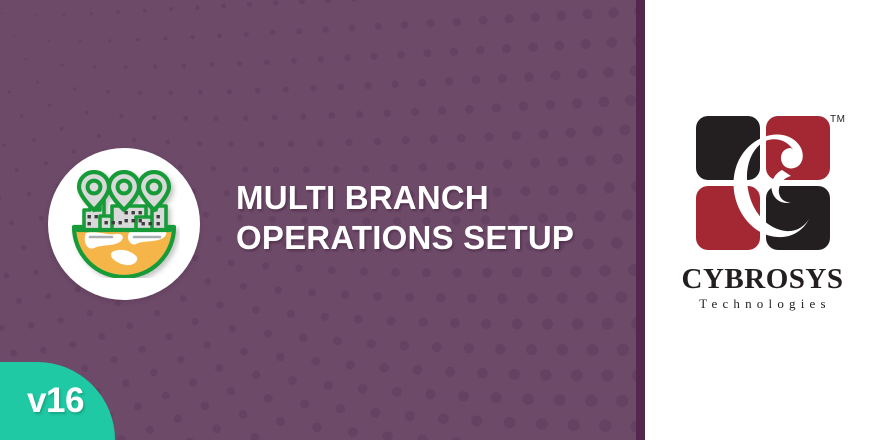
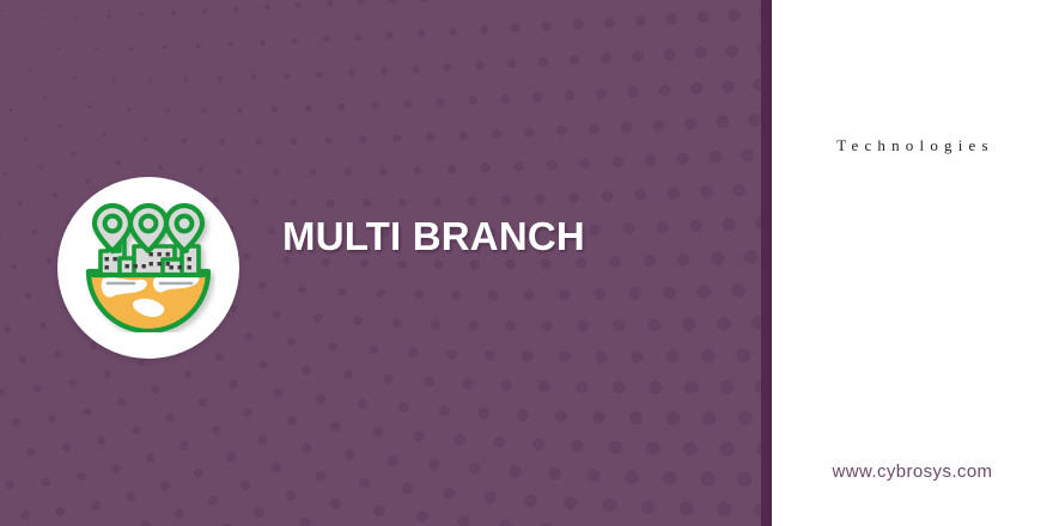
  MULTI BRANCH
- OPERATIONS SETUP
- v16
- TM
- CYBROSYS
  Technologies
+ www.cybrosys.com
